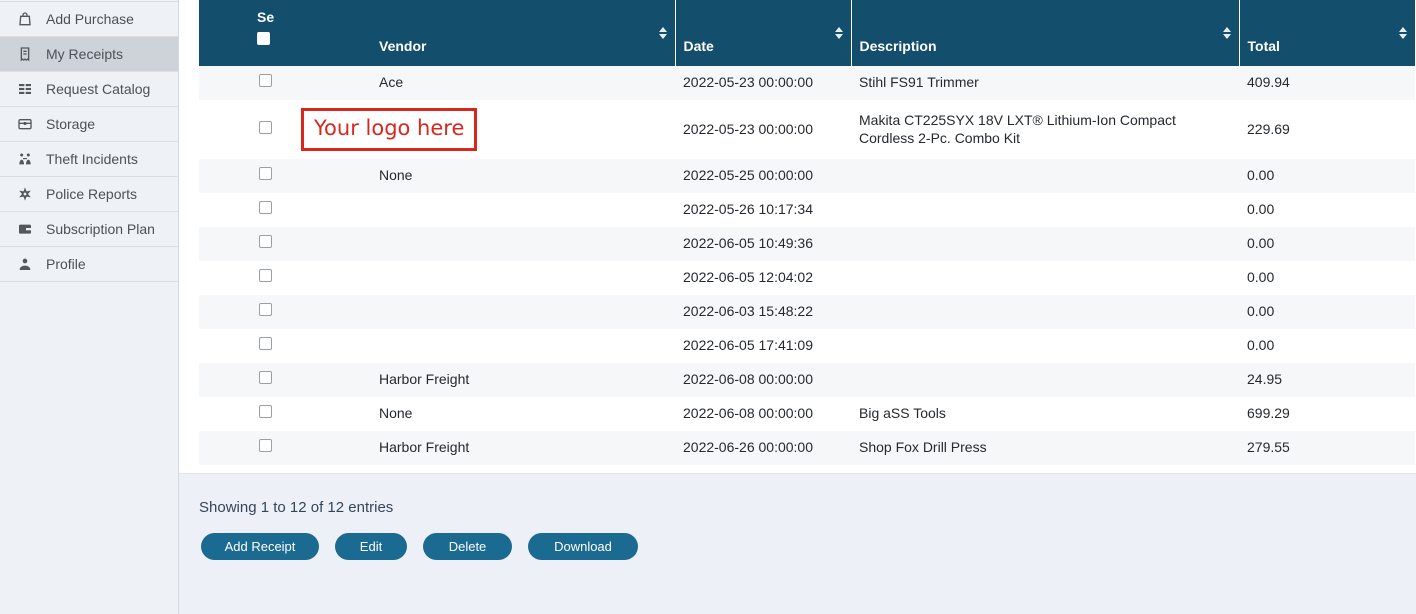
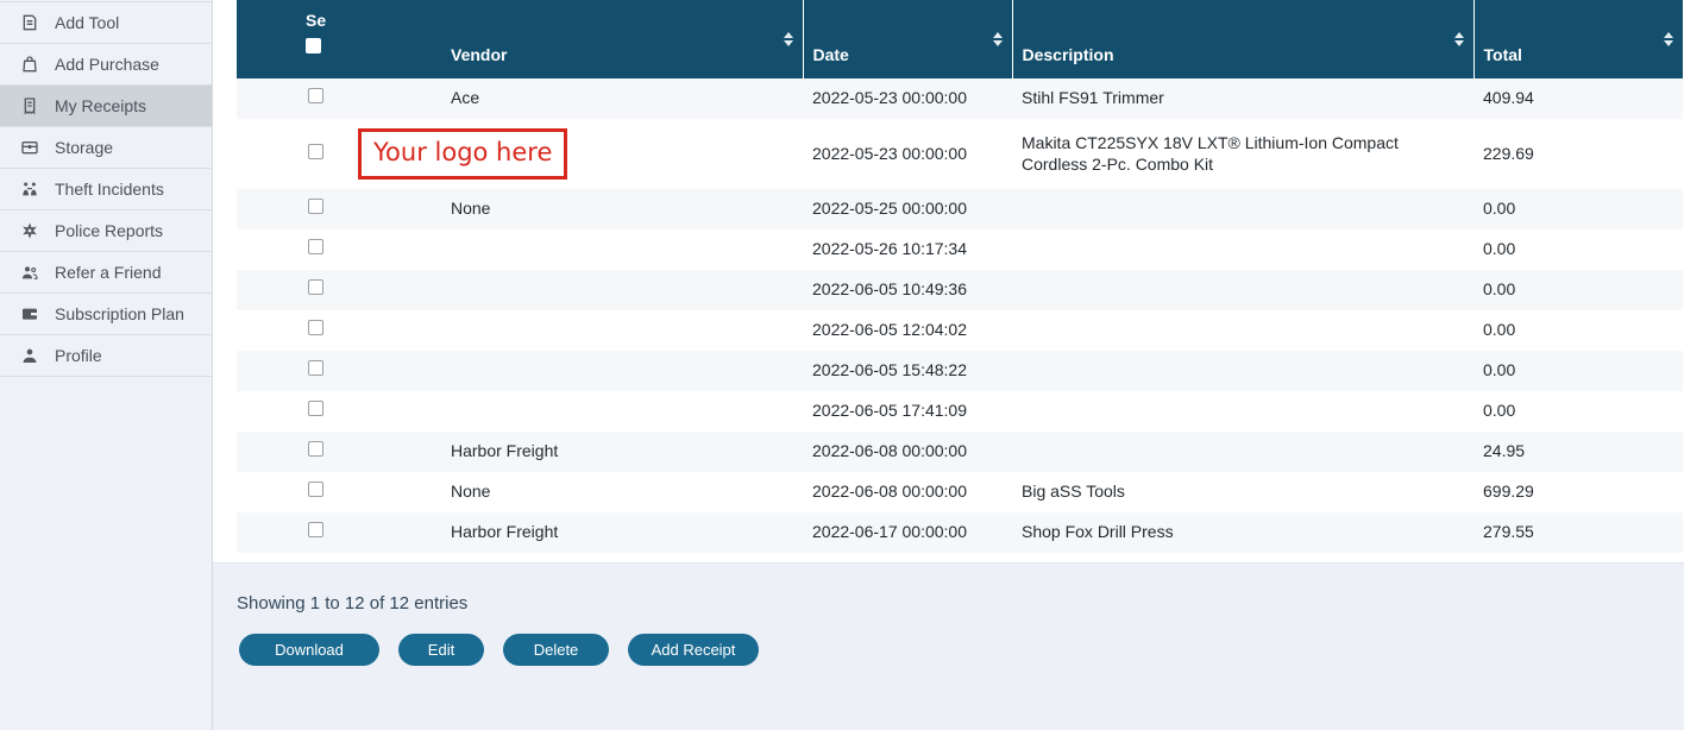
+ Add Tool
  Add Purchase
  My Receipts
- Request Catalog
  Storage
  Theft Incidents
  Police Reports
+ Refer a Friend
  Subscription Plan
  Profile
  Se	Vendor	Date	Description	Total
  	Ace	2022-05-23 00:00:00	Stihl FS91 Trimmer	409.94
  	Your logo here	2022-05-23 00:00:00	Makita CT225SYX 18V LXT® Lithium-Ion Compact Cordless 2-Pc. Combo Kit	229.69
  	None	2022-05-25 00:00:00		0.00
  		2022-05-26 10:17:34		0.00
  		2022-06-05 10:49:36		0.00
  		2022-06-05 12:04:02		0.00
- 		2022-06-03 15:48:22		0.00
+ 		2022-06-05 15:48:22		0.00
  		2022-06-05 17:41:09		0.00
  	Harbor Freight	2022-06-08 00:00:00		24.95
  	None	2022-06-08 00:00:00	Big aSS Tools	699.29
- 	Harbor Freight	2022-06-26 00:00:00	Shop Fox Drill Press	279.55
+ 	Harbor Freight	2022-06-17 00:00:00	Shop Fox Drill Press	279.55
  Showing 1 to 12 of 12 entries
- Add Receipt
+ Download
  Edit
  Delete
- Download
+ Add Receipt
